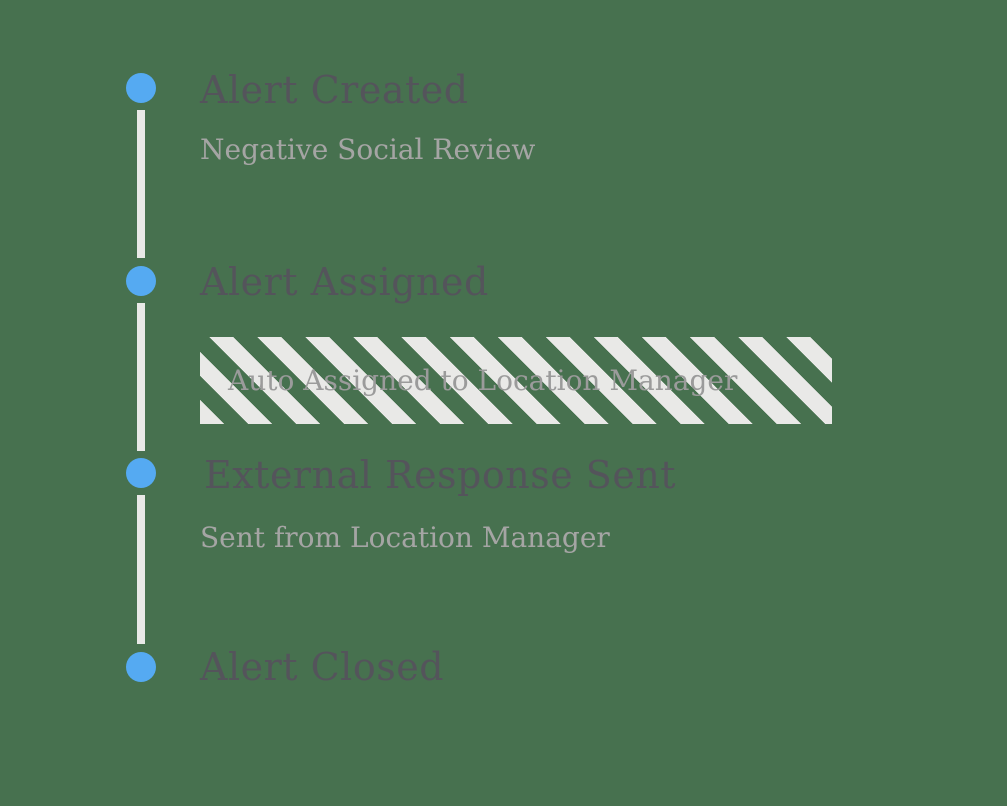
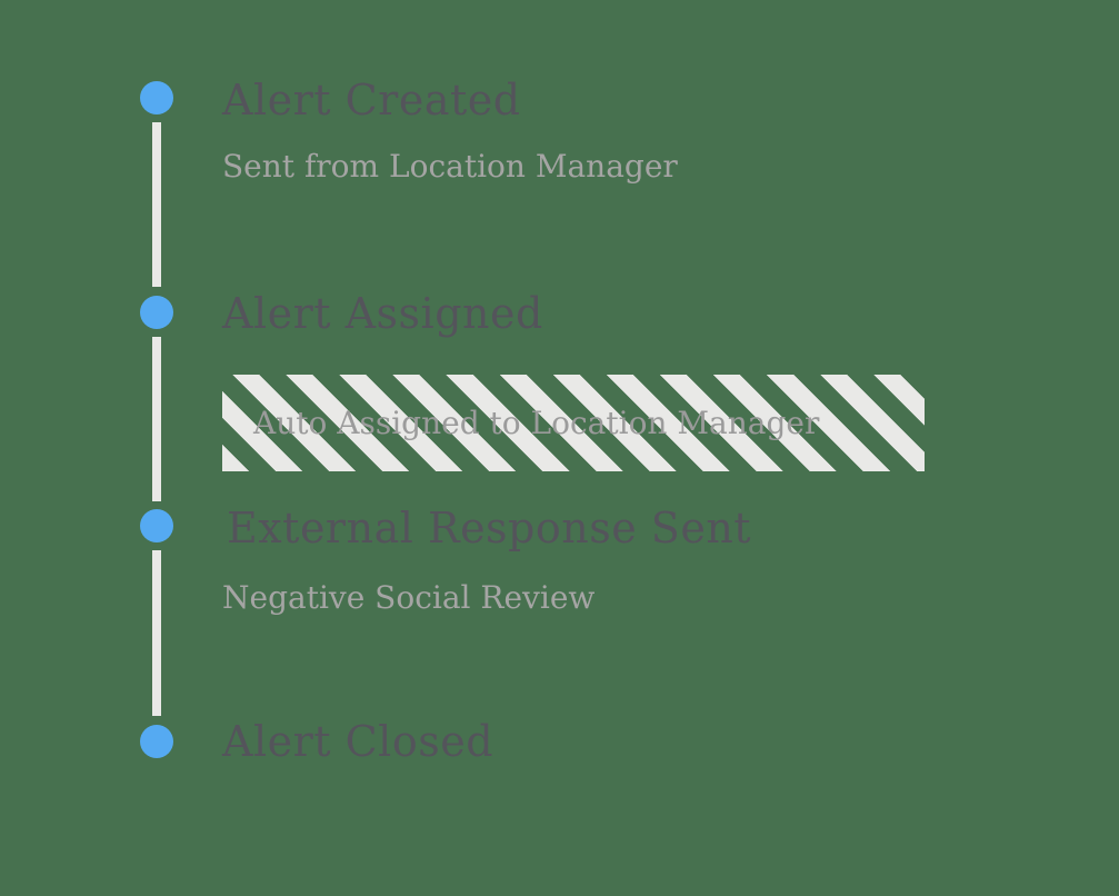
  Alert Created
- Negative Social Review
+ Sent from Location Manager
  Alert Assigned
  Auto Assigned to Location Manager
  External Response Sent
- Sent from Location Manager
+ Negative Social Review
  Alert Closed
